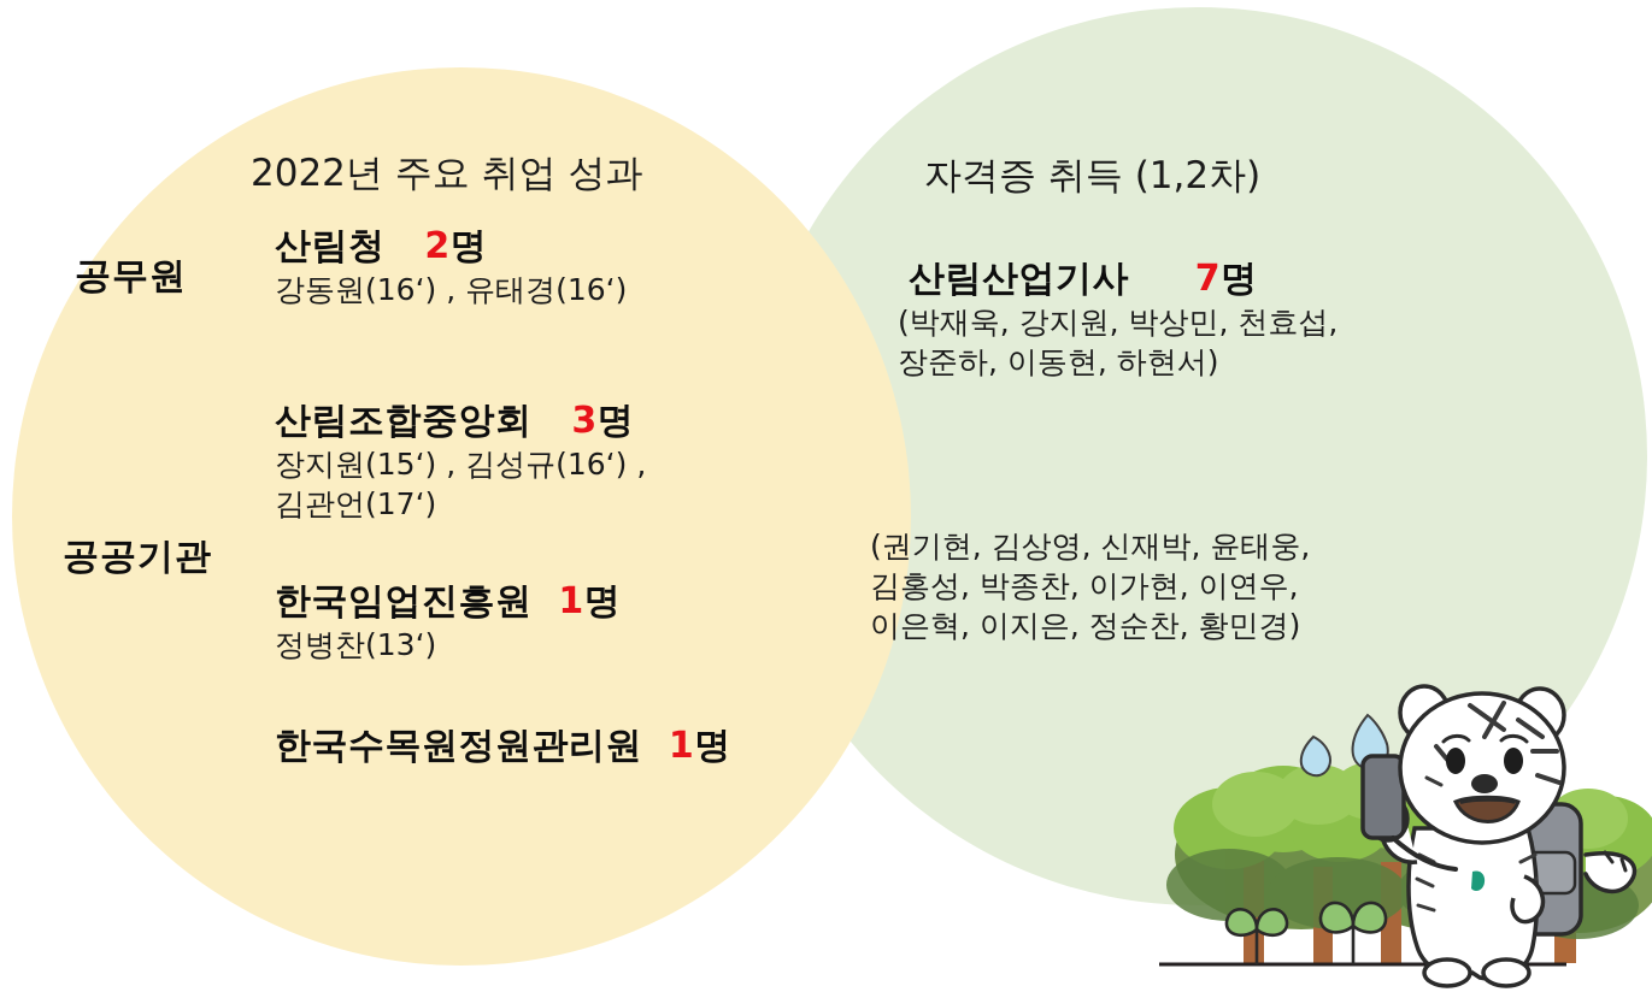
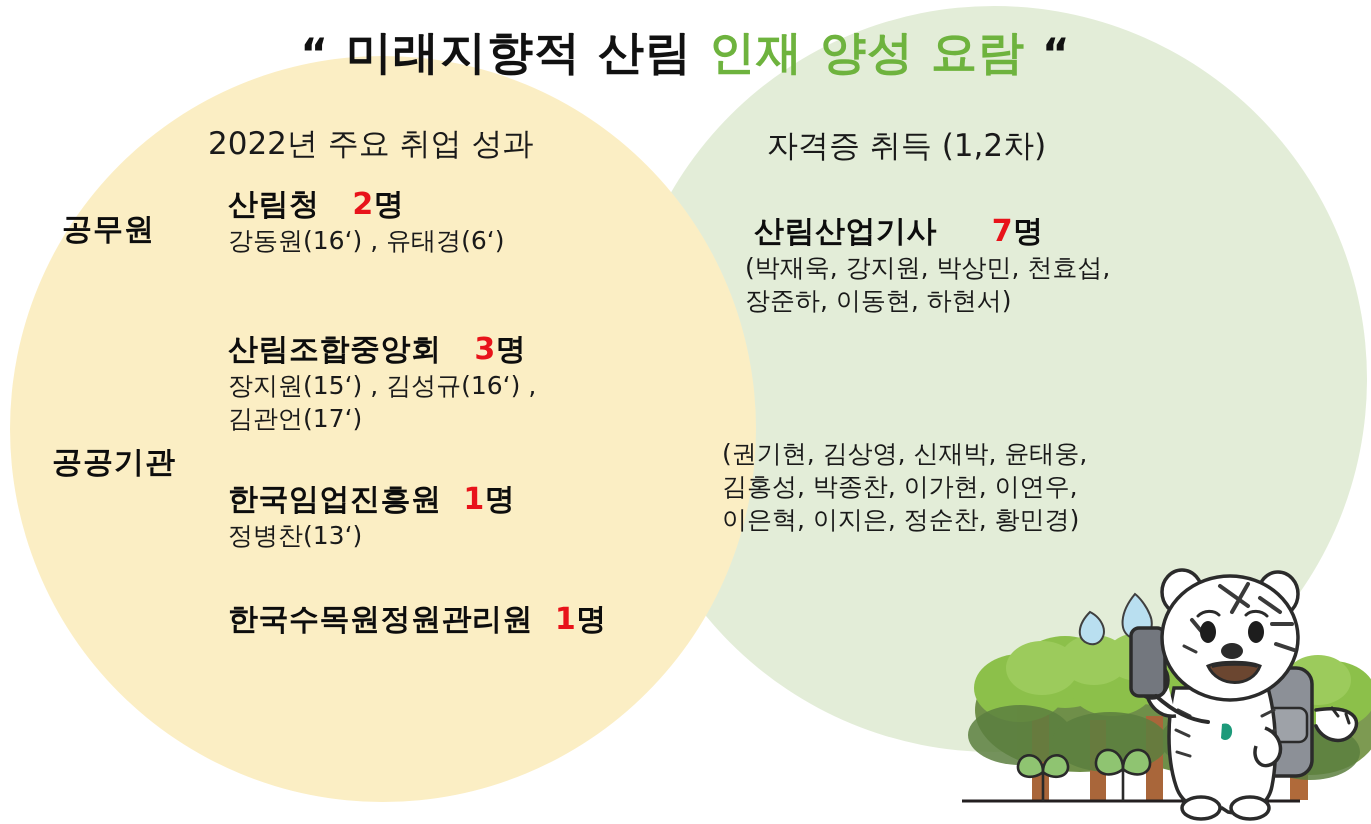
+ “ 미래지향적 산림 인재 양성 요람 “
  2022년 주요 취업 성과
  자격증 취득 (1,2차)
  공무원
  공공기관
  산림청 2명
- 강동원(16‘) , 유태경(16‘)
+ 강동원(16‘) , 유태경(6‘)
  산림조합중앙회 3명
  장지원(15‘) , 김성규(16‘) ,
  김관언(17‘)
  한국임업진흥원 1명
  정병찬(13‘)
  한국수목원정원관리원 1명
  산림산업기사 7명
  (박재욱, 강지원, 박상민, 천효섭,
  장준하, 이동현, 하현서)
  (권기현, 김상영, 신재박, 윤태웅,
  김홍성, 박종찬, 이가현, 이연우,
  이은혁, 이지은, 정순찬, 황민경)
